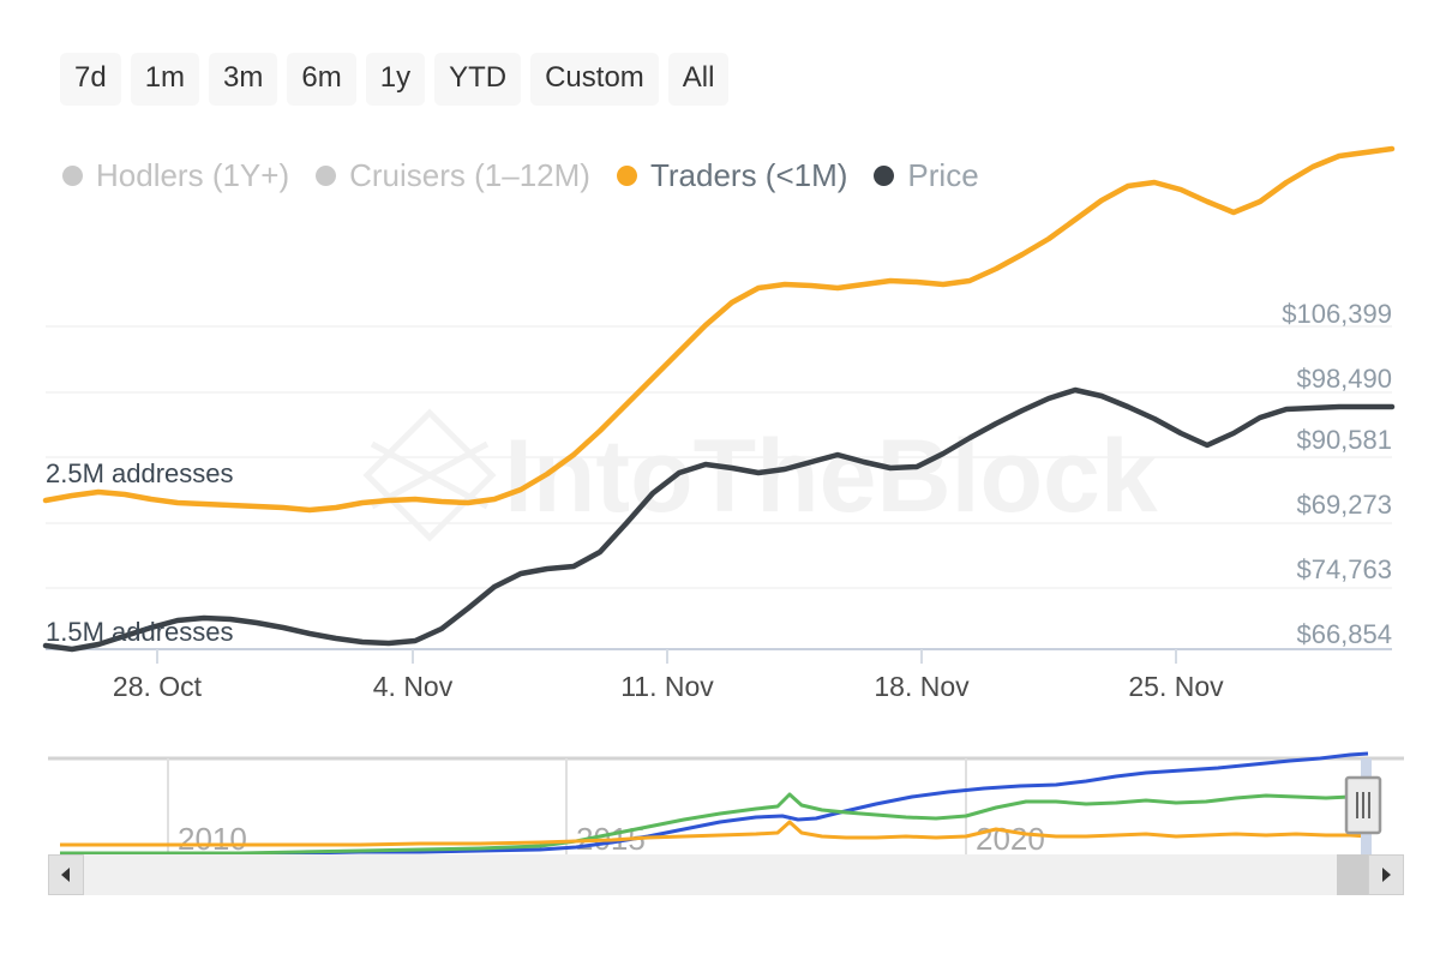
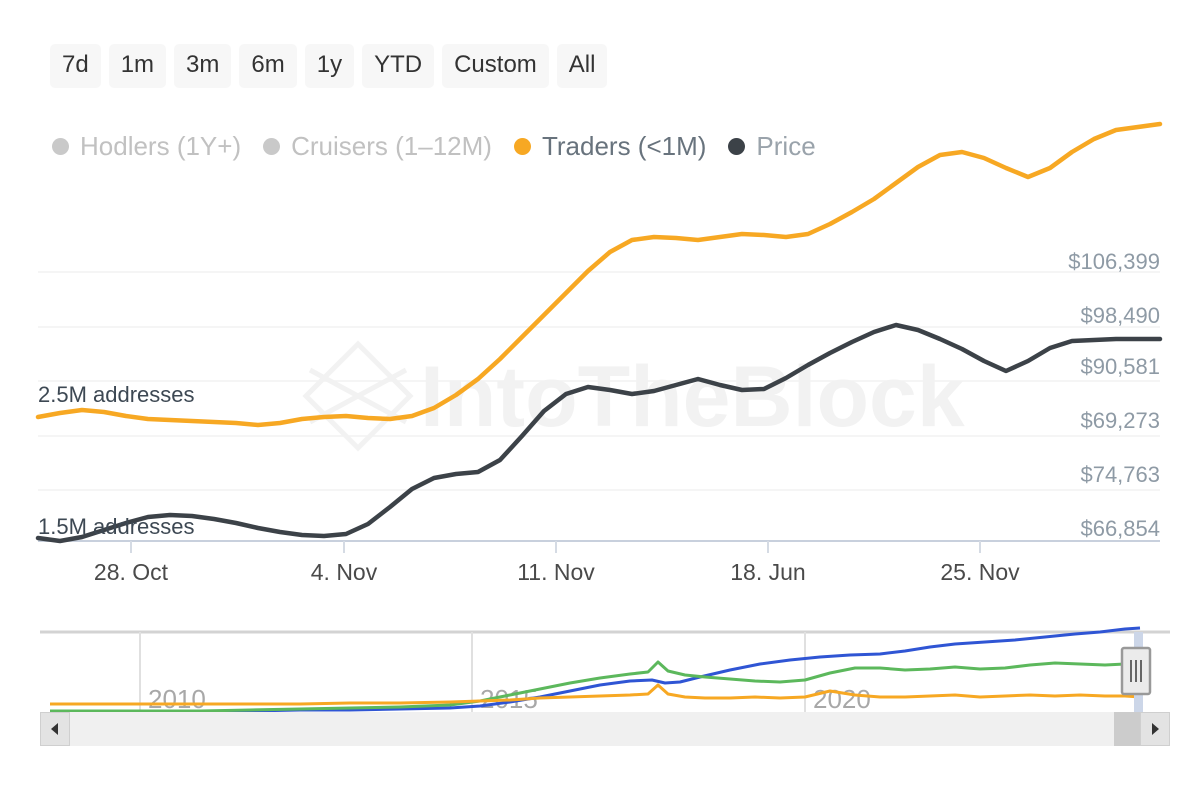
  7d
  1m
  3m
  6m
  1y
  YTD
  Custom
  All
  Hodlers (1Y+)
  Cruisers (1–12M)
  Traders (<1M)
  Price
  IntoTheBlock
  2.5M addresses
  1.5M addresses
  $106,399
  $98,490
  $90,581
  $69,273
  $74,763
  $66,854
  28. Oct
  4. Nov
  11. Nov
- 18. Nov
+ 18. Jun
  25. Nov
  2010
  2020
